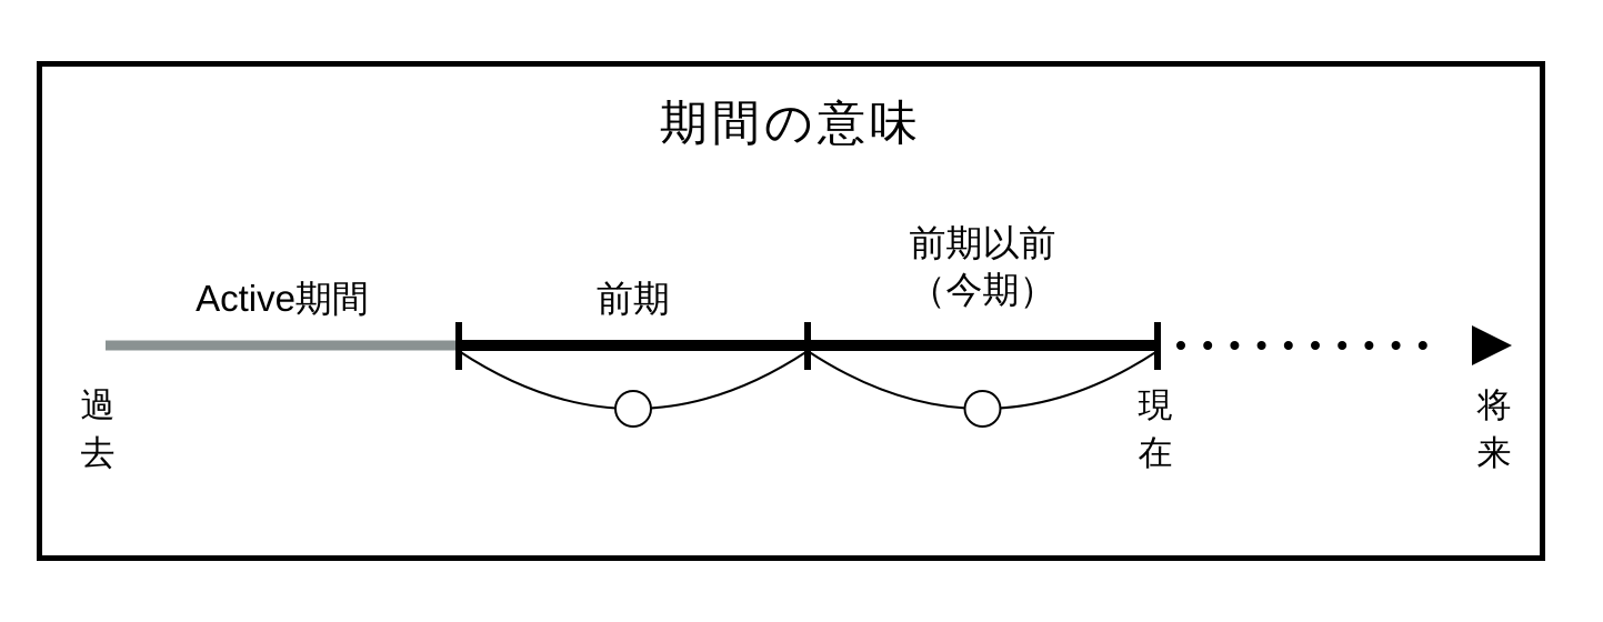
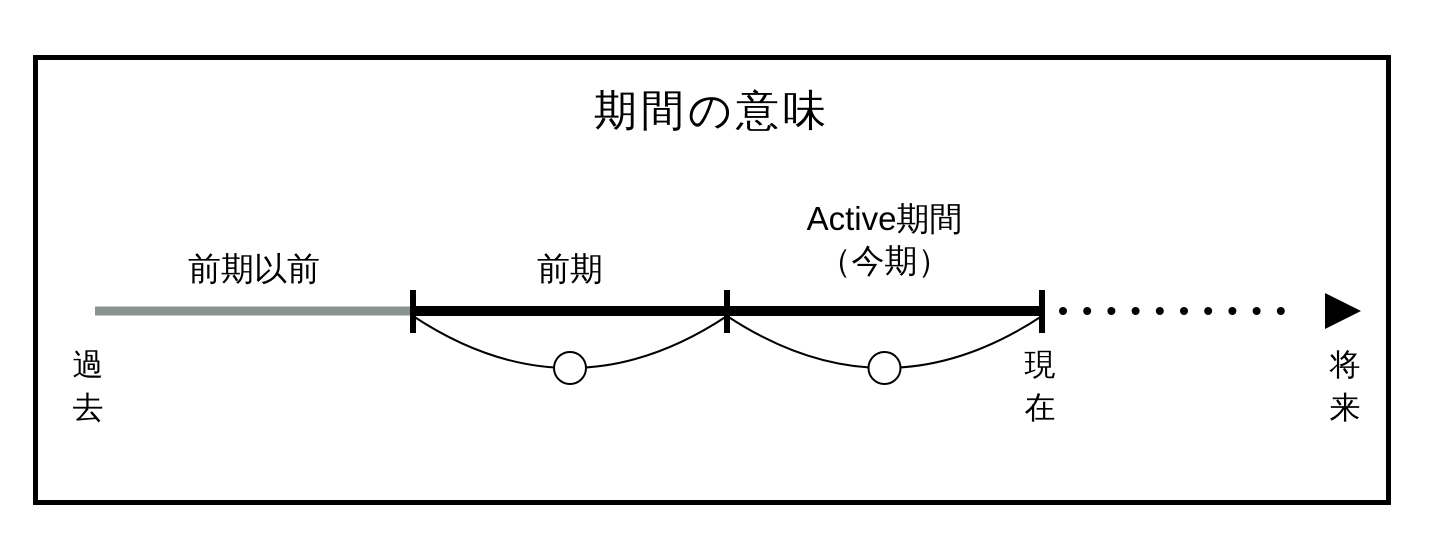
  期間の意味
- Active期間
+ 前期以前
  前期
- 前期以前
+ Active期間
  （今期）
  過去
  現在
  将来
